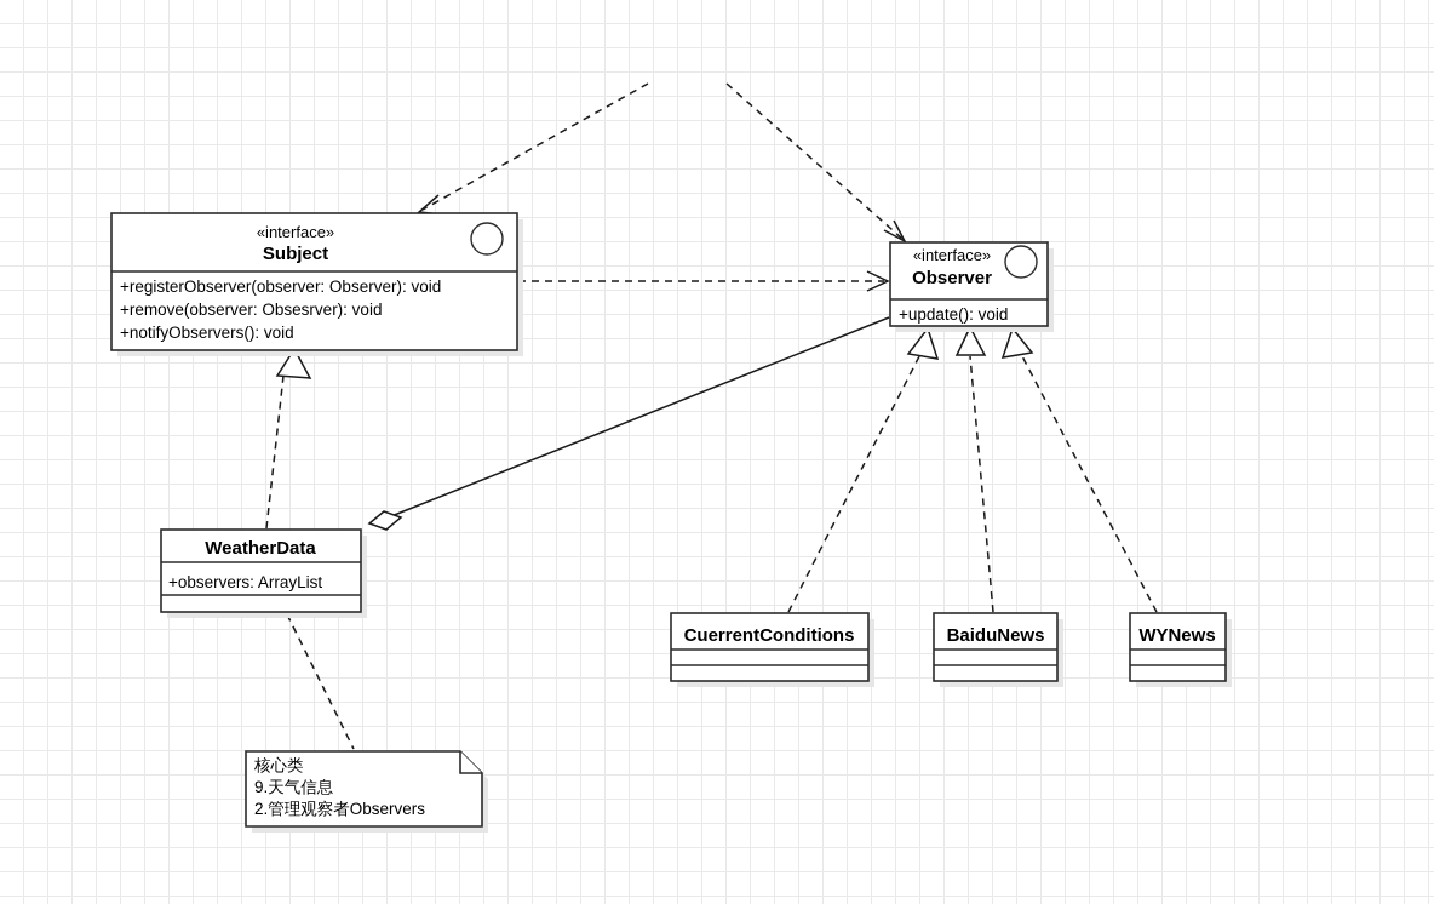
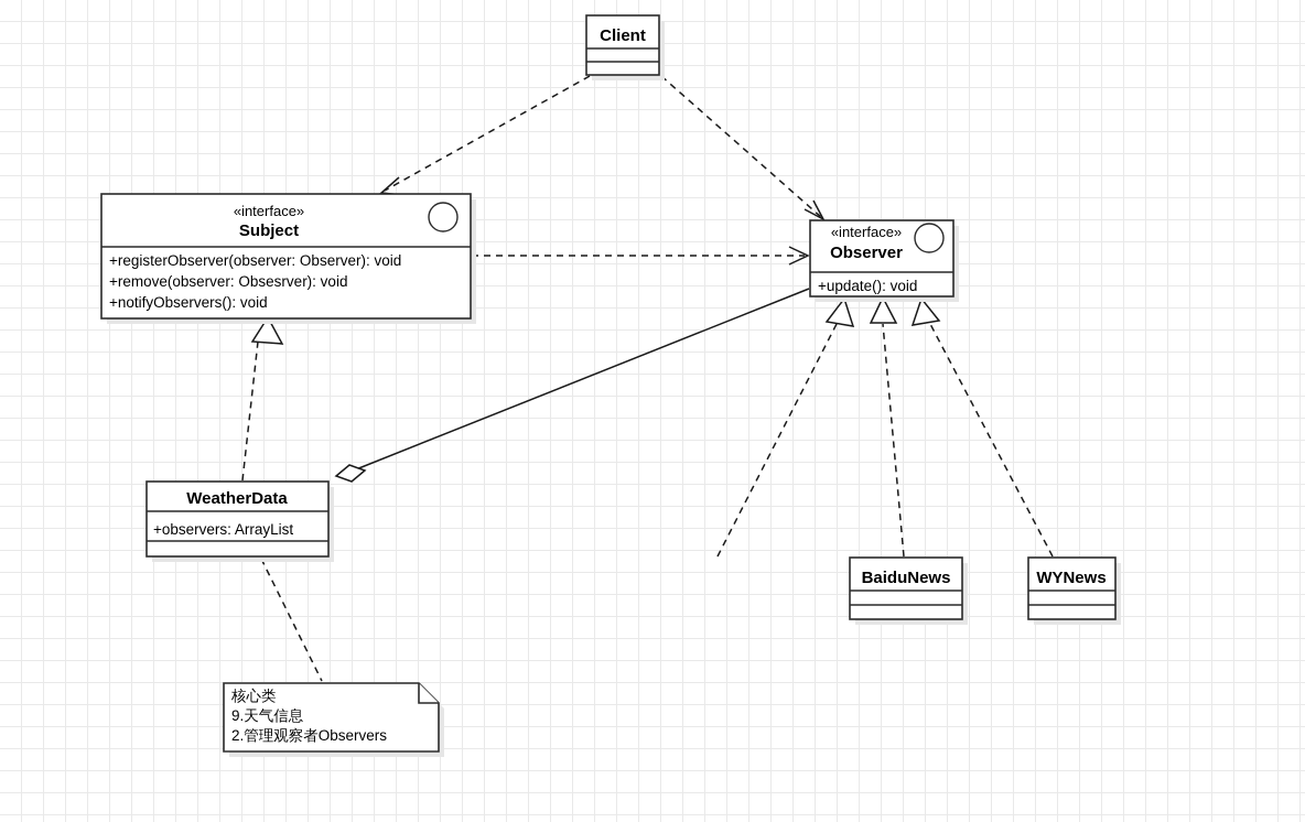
+ Client
  «interface»
  Subject
  +registerObserver(observer: Observer): void
  +remove(observer: Obsesrver): void
  +notifyObservers(): void
  «interface»
  Observer
  +update(): void
  WeatherData
  +observers: ArrayList
- CuerrentConditions
  BaiduNews
  WYNews
  核心类
  9.天气信息
  2.管理观察者Observers
